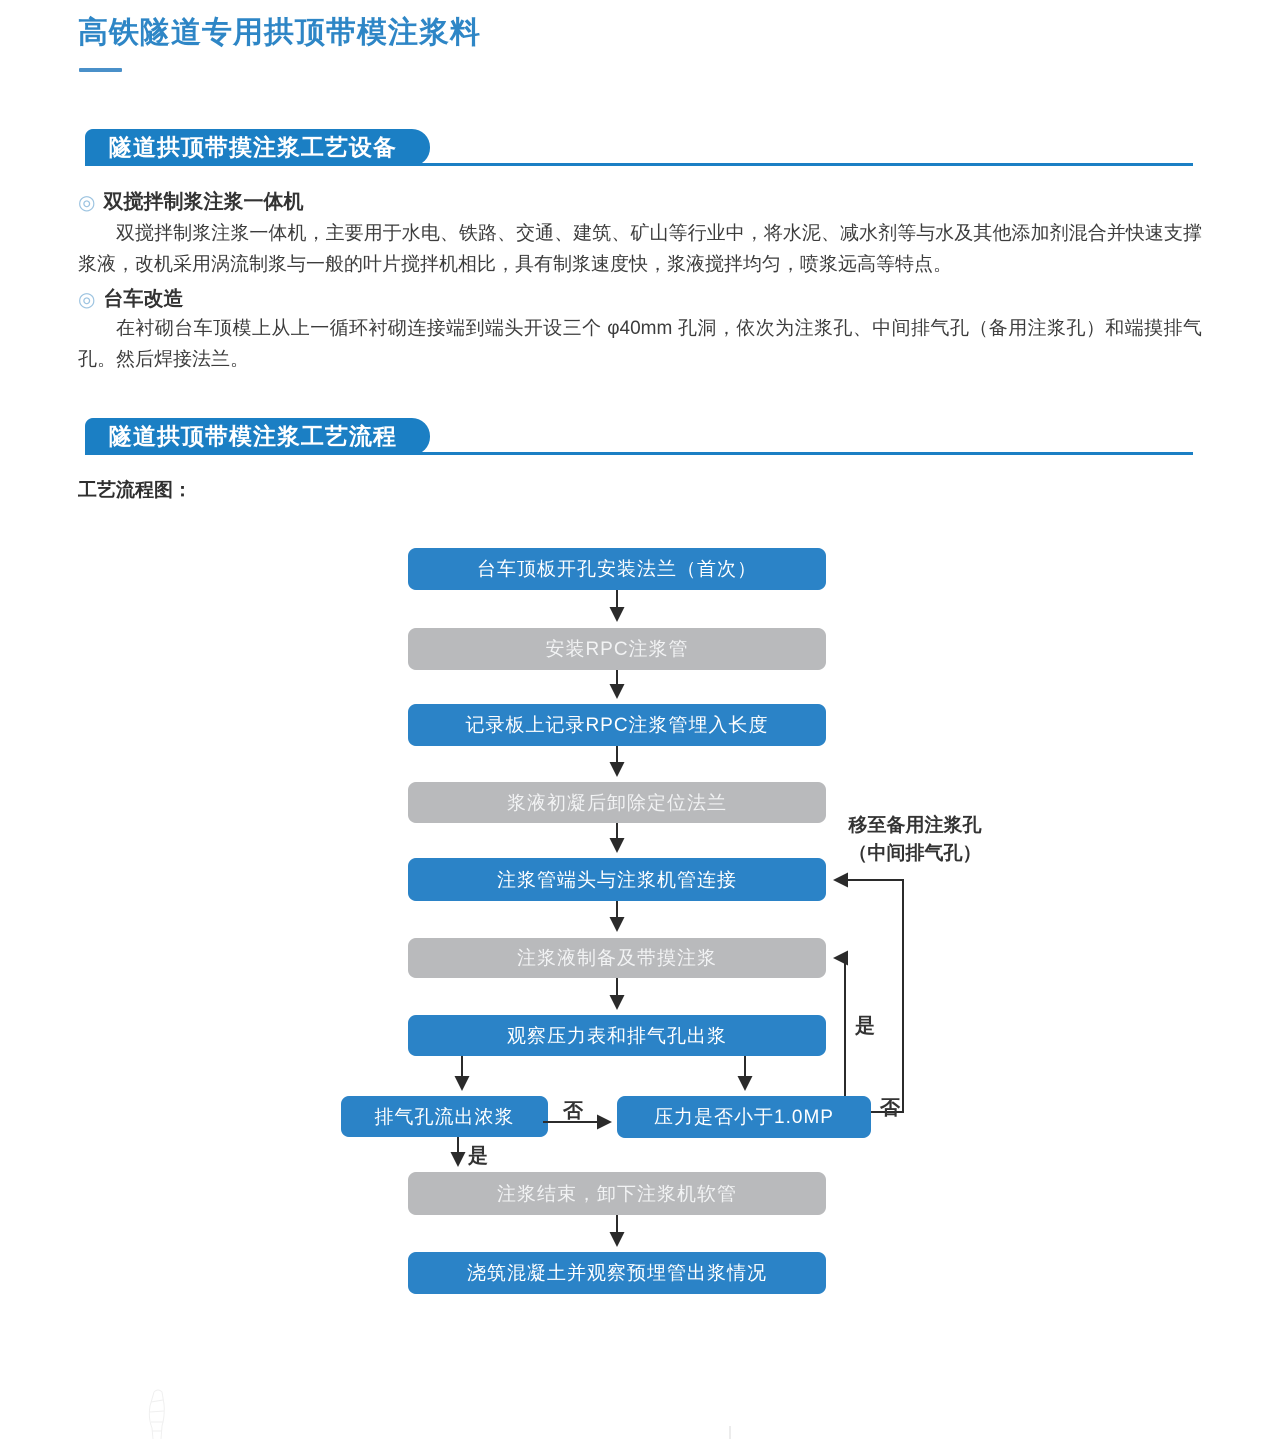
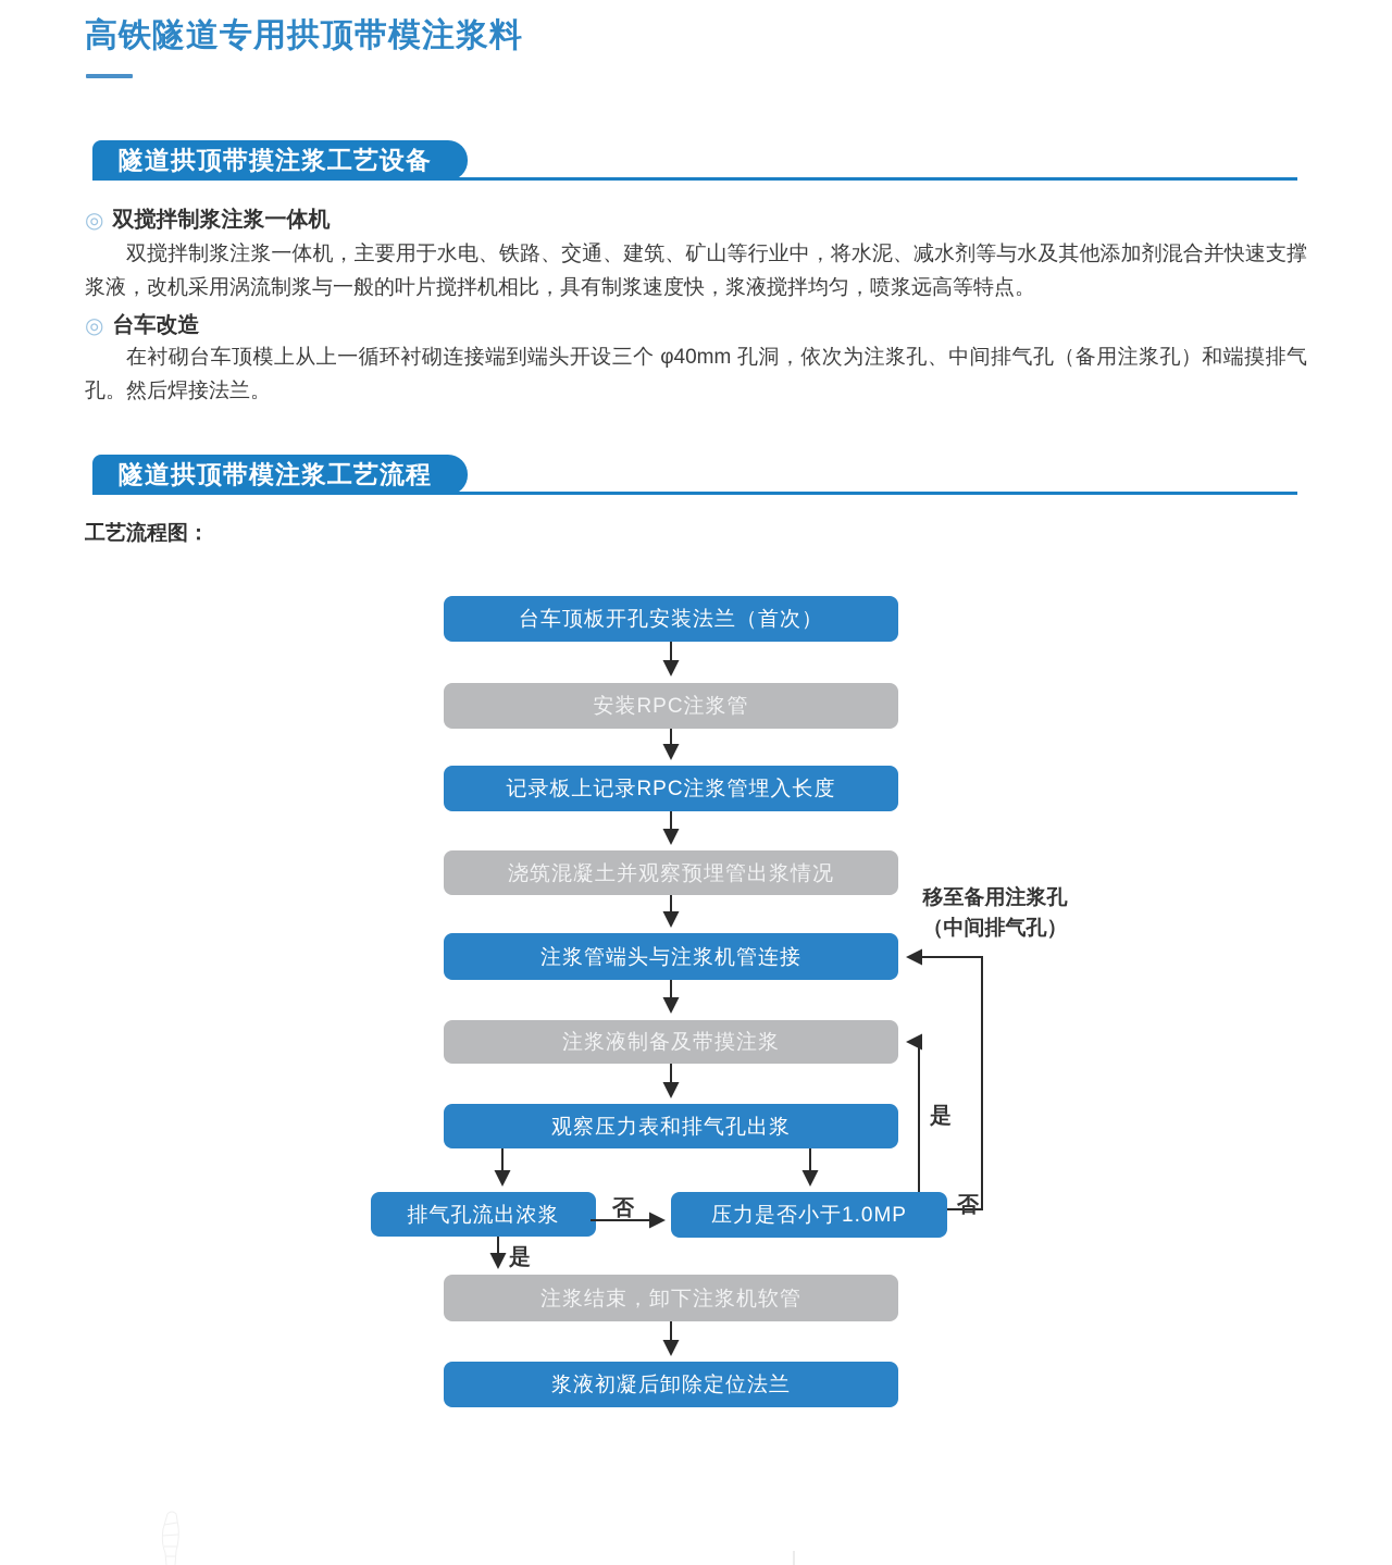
  高铁隧道专用拱顶带模注浆料
  隧道拱顶带摸注浆工艺设备
  ◎ 双搅拌制浆注浆一体机
  双搅拌制浆注浆一体机，主要用于水电、铁路、交通、建筑、矿山等行业中，将水泥、减水剂等与水及其他添加剂混合并快速支撑浆液，改机采用涡流制浆与一般的叶片搅拌机相比，具有制浆速度快，浆液搅拌均匀，喷浆远高等特点。
  ◎ 台车改造
  在衬砌台车顶模上从上一循环衬砌连接端到端头开设三个 φ40mm 孔洞，依次为注浆孔、中间排气孔（备用注浆孔）和端摸排气孔。然后焊接法兰。
  隧道拱顶带模注浆工艺流程
  工艺流程图：
  台车顶板开孔安装法兰（首次）
  安装RPC注浆管
  记录板上记录RPC注浆管埋入长度
- 浆液初凝后卸除定位法兰
+ 浇筑混凝土并观察预埋管出浆情况
  注浆管端头与注浆机管连接
  注浆液制备及带摸注浆
  观察压力表和排气孔出浆
  排气孔流出浓浆
  压力是否小于1.0MP
  注浆结束，卸下注浆机软管
- 浇筑混凝土并观察预埋管出浆情况
+ 浆液初凝后卸除定位法兰
  否
  是
  是
  否
  移至备用注浆孔
  （中间排气孔）
